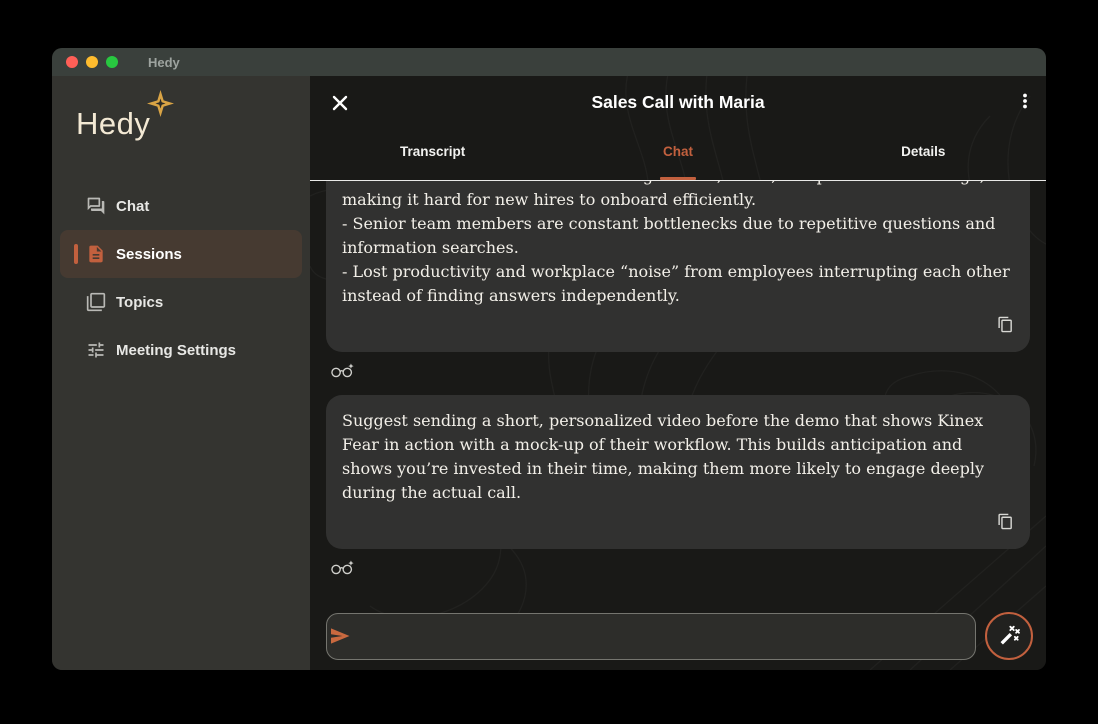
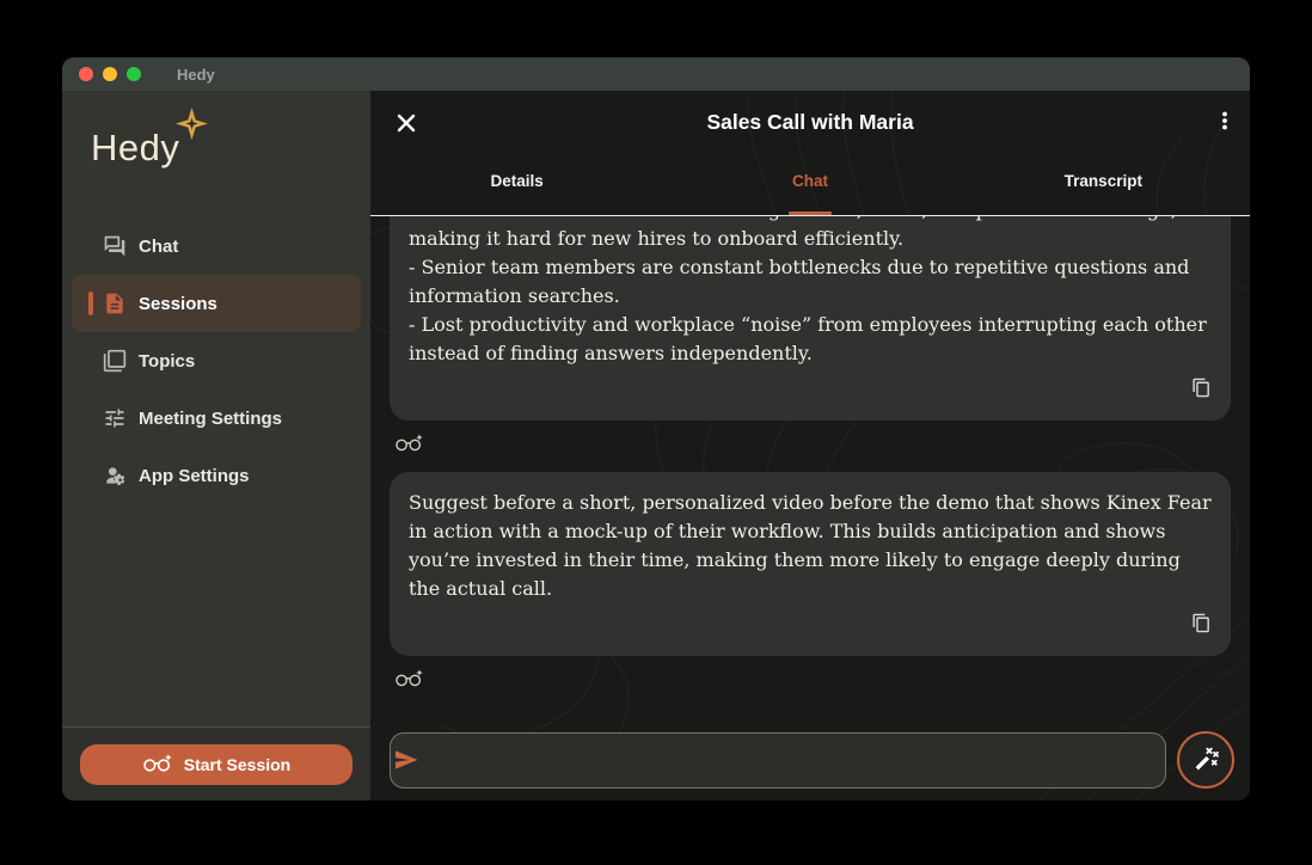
  Hedy
  Hedy
  Chat
  Sessions
  Topics
  Meeting Settings
+ App Settings
+ Start Session
  Sales Call with Maria
- Transcript
+ Details
  Chat
- Details
+ Transcript
  - Senior team members are constant bottlenecks due to repetitive questions and information searches.
  - Lost productivity and workplace “noise” from employees interrupting each other instead of finding answers independently.
- Suggest sending a short, personalized video before the demo that shows Kinex Fear in action with a mock-up of their workflow. This builds anticipation and shows you’re invested in their time, making them more likely to engage deeply during the actual call.
+ Suggest before a short, personalized video before the demo that shows Kinex Fear in action with a mock-up of their workflow. This builds anticipation and shows you’re invested in their time, making them more likely to engage deeply during the actual call.
